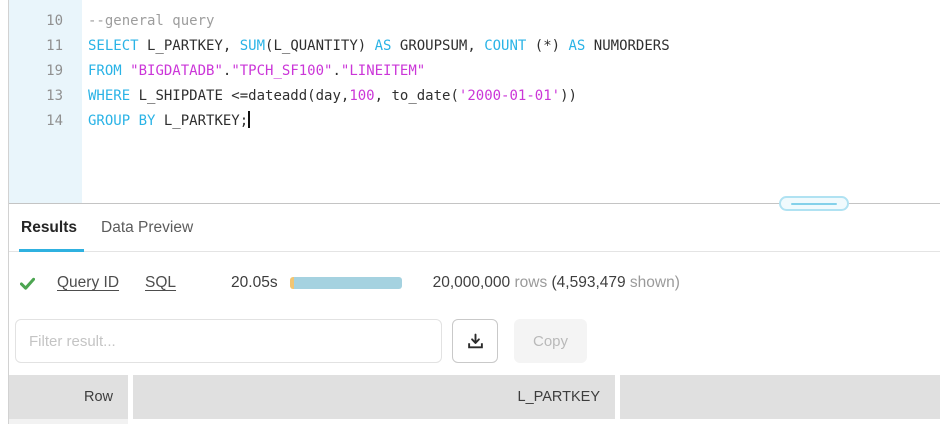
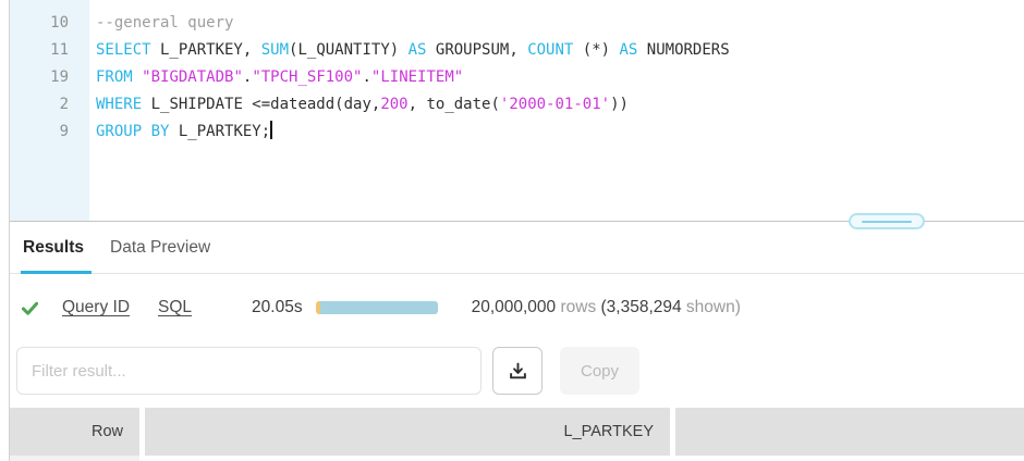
  10
  --general query
  11
  SELECT L_PARTKEY, SUM(L_QUANTITY) AS GROUPSUM, COUNT (*) AS NUMORDERS
  19
  FROM "BIGDATADB"."TPCH_SF100"."LINEITEM"
- 13
+ 2
- WHERE L_SHIPDATE <=dateadd(day,100, to_date('2000-01-01'))
+ WHERE L_SHIPDATE <=dateadd(day,200, to_date('2000-01-01'))
- 14
+ 9
  GROUP BY L_PARTKEY;
  Results
  Data Preview
  Query ID
  SQL
  20.05s
- 20,000,000 rows (4,593,479 shown)
+ 20,000,000 rows (3,358,294 shown)
  Filter result...
  Copy
  Row
  L_PARTKEY
